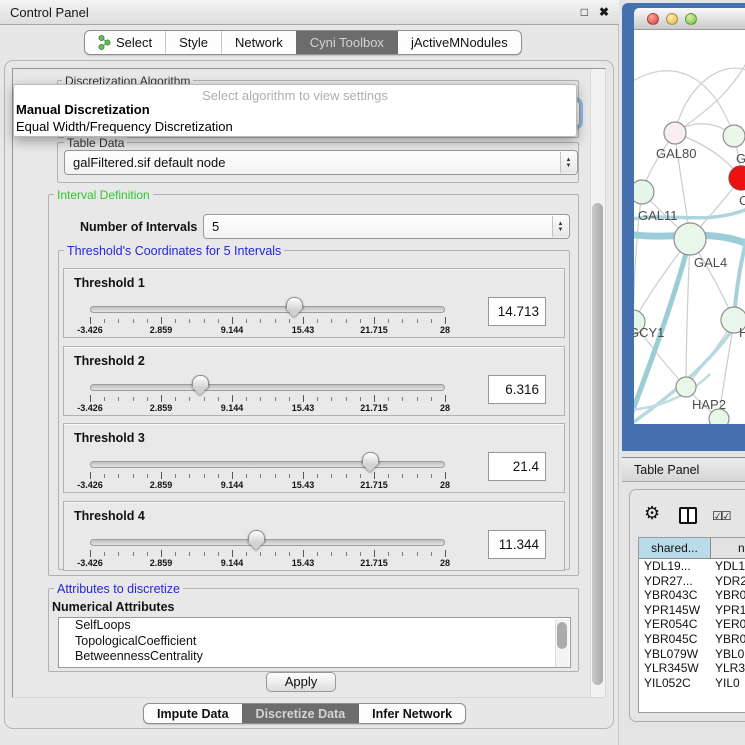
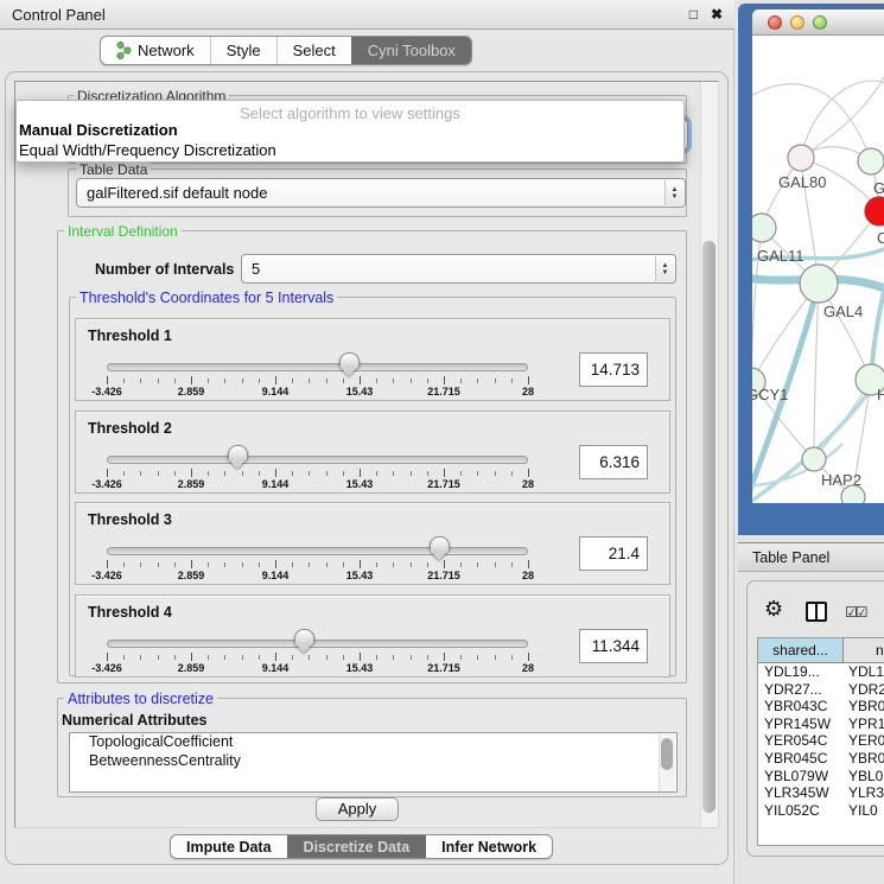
  Control Panel
  □
  ✖
- Select
+ Network
  Style
- Network
+ Select
  Cyni Toolbox
- jActiveMNodules
  Discretization Algorithm
  Table Data
  galFiltered.sif default node
  Interval Definition
  Number of Intervals
  5
  Threshold's Coordinates for 5 Intervals
  Threshold 1
  -3.426
  2.859
  9.144
  15.43
  21.715
  28
  14.713
  Threshold 2
  -3.426
  2.859
  9.144
  15.43
  21.715
  28
  6.316
  Threshold 3
  -3.426
  2.859
  9.144
  15.43
  21.715
  28
  21.4
  Threshold 4
  -3.426
  2.859
  9.144
  15.43
  21.715
  28
  11.344
  Attributes to discretize
  Numerical Attributes
- SelfLoops
  TopologicalCoefficient
  BetweennessCentrality
  Apply
  Impute Data
  Discretize Data
  Infer Network
  Select algorithm to view settings
  Manual Discretization
  Equal Width/Frequency Discretization
  GAL80
  G
  C
  GAL11
  GAL4
  GCY1
  H
  HAP2
  Table Panel
  ⚙
  ☑☑
  shared...
  YDL19...
  YDL1
  YDR27...
  YDR2
  YBR043C
  YBR0
  YPR145W
  YPR1
  YER054C
  YER0
  YBR045C
  YBR0
  YBL079W
  YBL0
  YLR345W
  YLR3
  YIL052C
  YIL0
